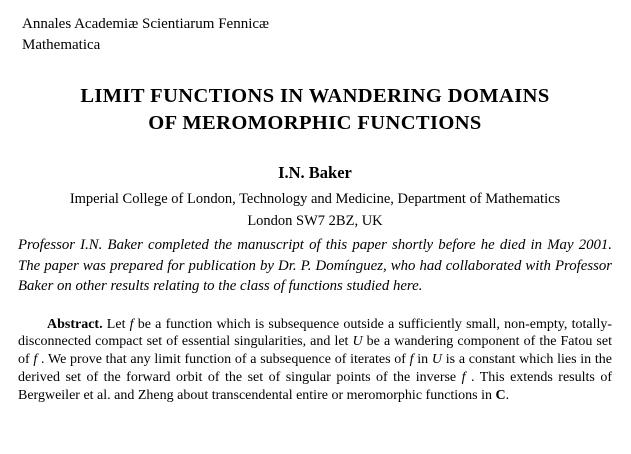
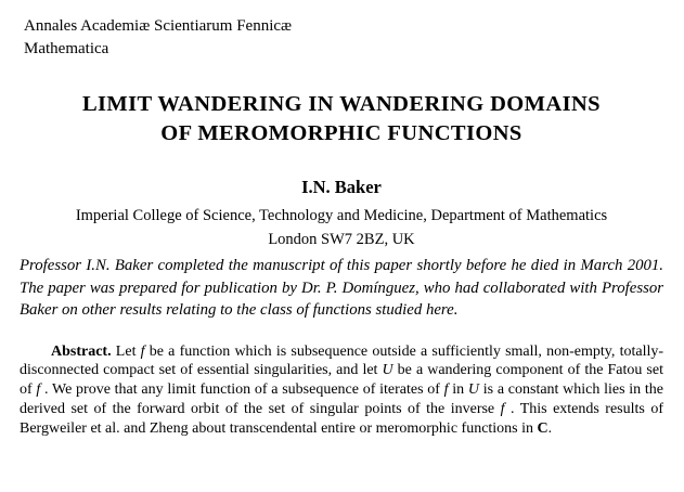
  Annales Academiæ Scientiarum Fennicæ
  Mathematica
- LIMIT FUNCTIONS IN WANDERING DOMAINS
+ LIMIT WANDERING IN WANDERING DOMAINS
  OF MEROMORPHIC FUNCTIONS
  I.N. Baker
- Imperial College of London, Technology and Medicine, Department of Mathematics
+ Imperial College of Science, Technology and Medicine, Department of Mathematics
  London SW7 2BZ, UK
- Professor I.N. Baker completed the manuscript of this paper shortly before he died in May 2001. The paper was prepared for publication by Dr. P. Domínguez, who had collaborated with Professor Baker on other results relating to the class of functions studied here.
+ Professor I.N. Baker completed the manuscript of this paper shortly before he died in March 2001. The paper was prepared for publication by Dr. P. Domínguez, who had collaborated with Professor Baker on other results relating to the class of functions studied here.
  Abstract. Let f be a function which is subsequence outside a sufficiently small, non-empty, totally-disconnected compact set of essential singularities, and let U be a wandering component of the Fatou set of f . We prove that any limit function of a subsequence of iterates of f in U is a constant which lies in the derived set of the forward orbit of the set of singular points of the inverse f . This extends results of Bergweiler et al. and Zheng about transcendental entire or meromorphic functions in C.
